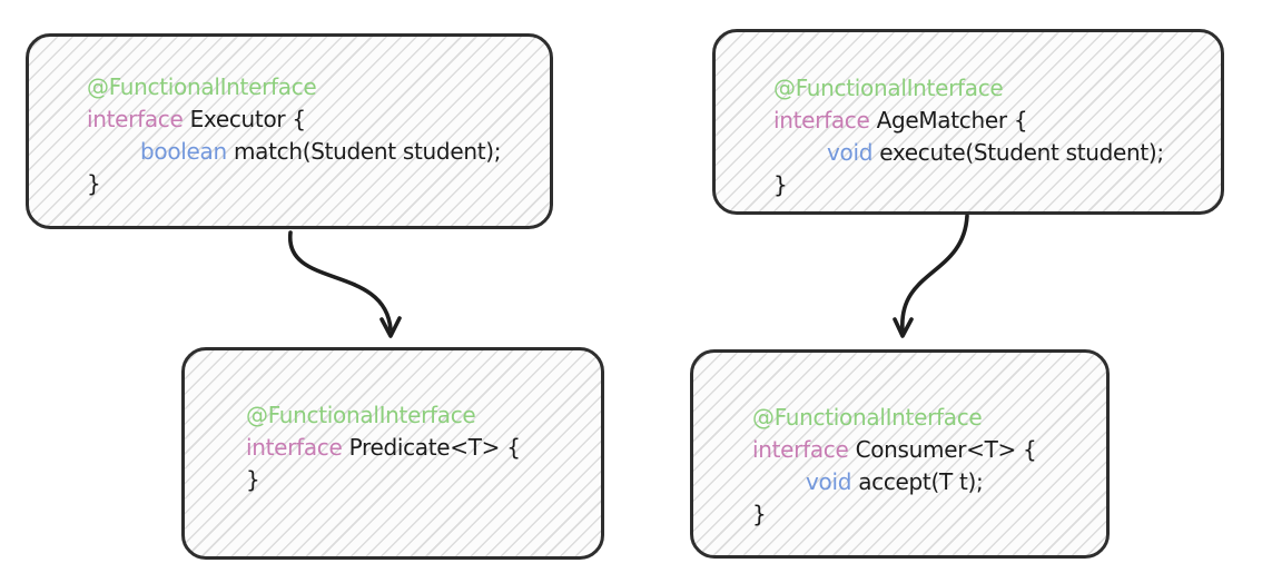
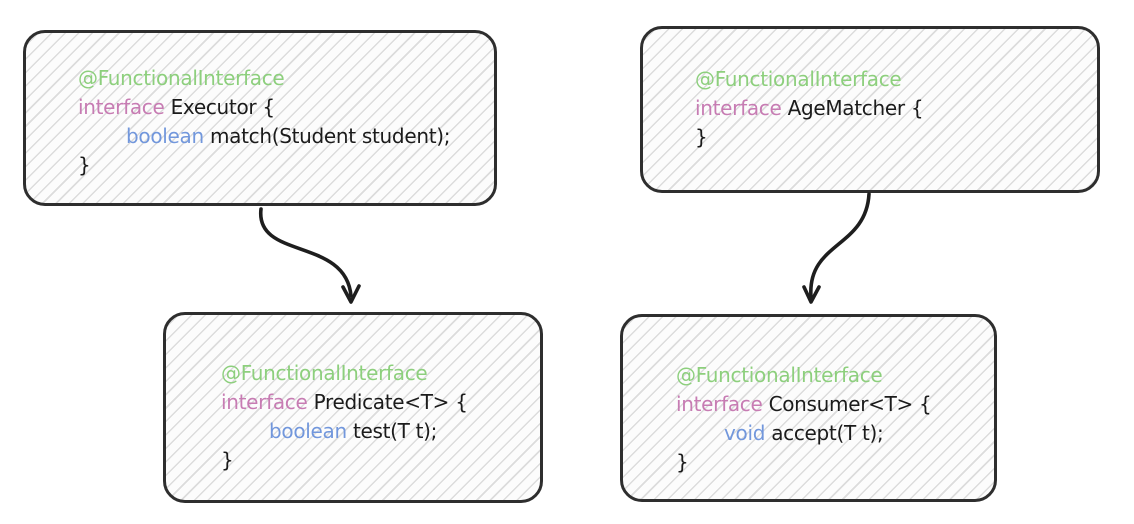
  @FunctionalInterface
  interface Executor {
  boolean match(Student student);
  }
  @FunctionalInterface
  interface AgeMatcher {
- void execute(Student student);
  }
  @FunctionalInterface
  interface Predicate<T> {
+ boolean test(T t);
  }
  @FunctionalInterface
  interface Consumer<T> {
  void accept(T t);
  }
